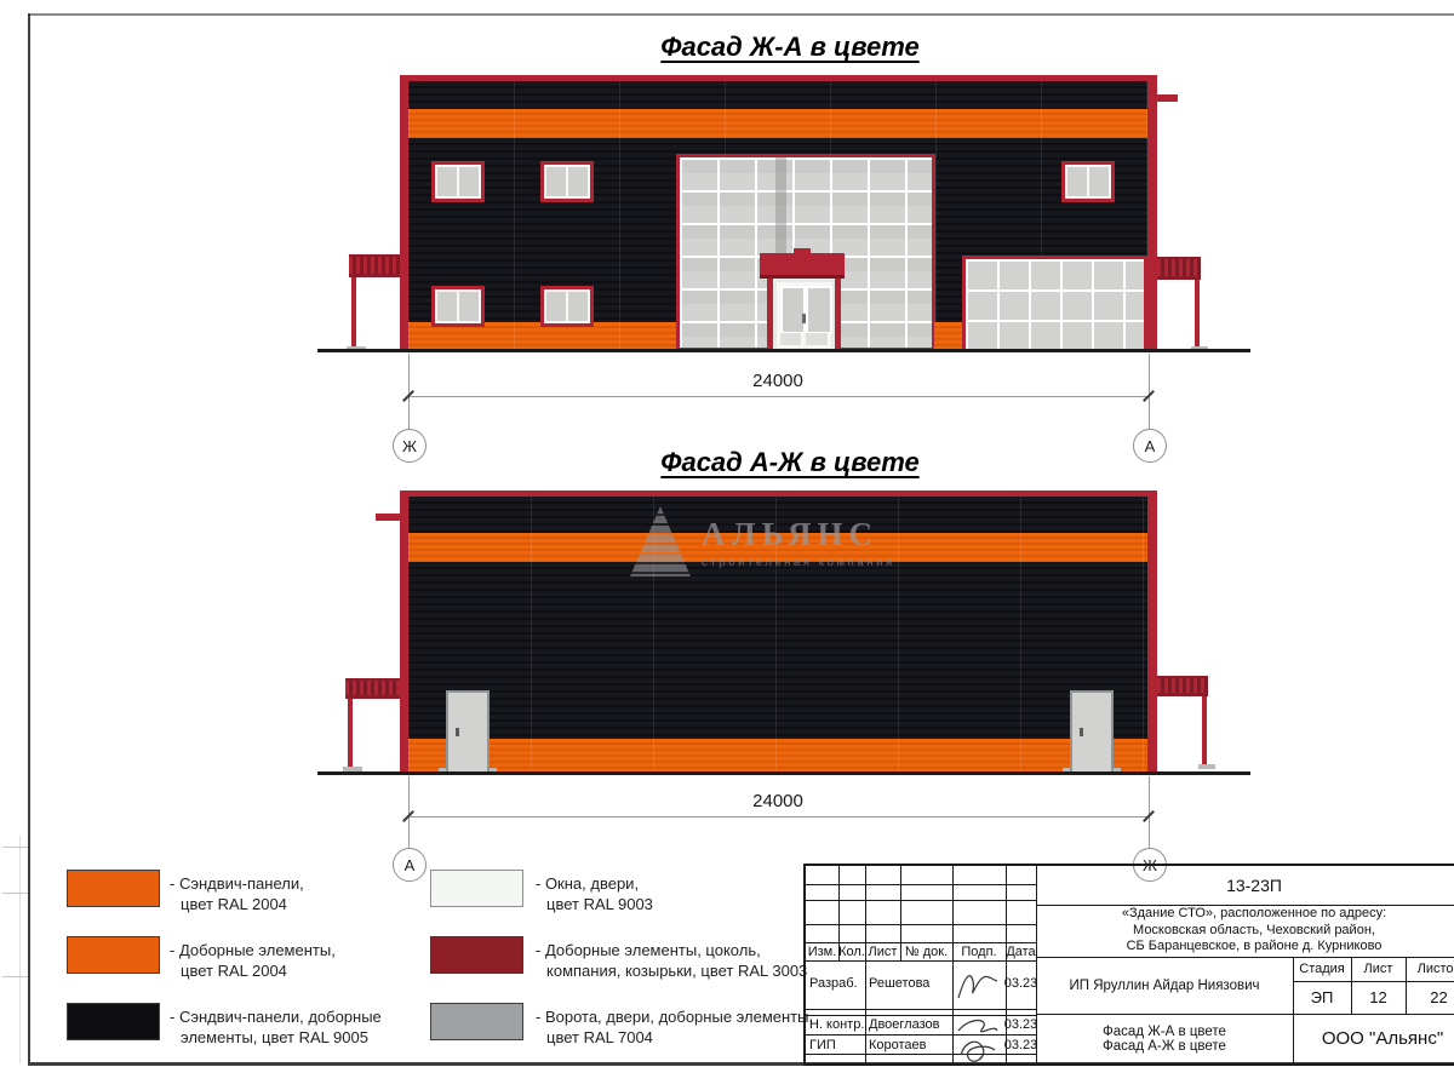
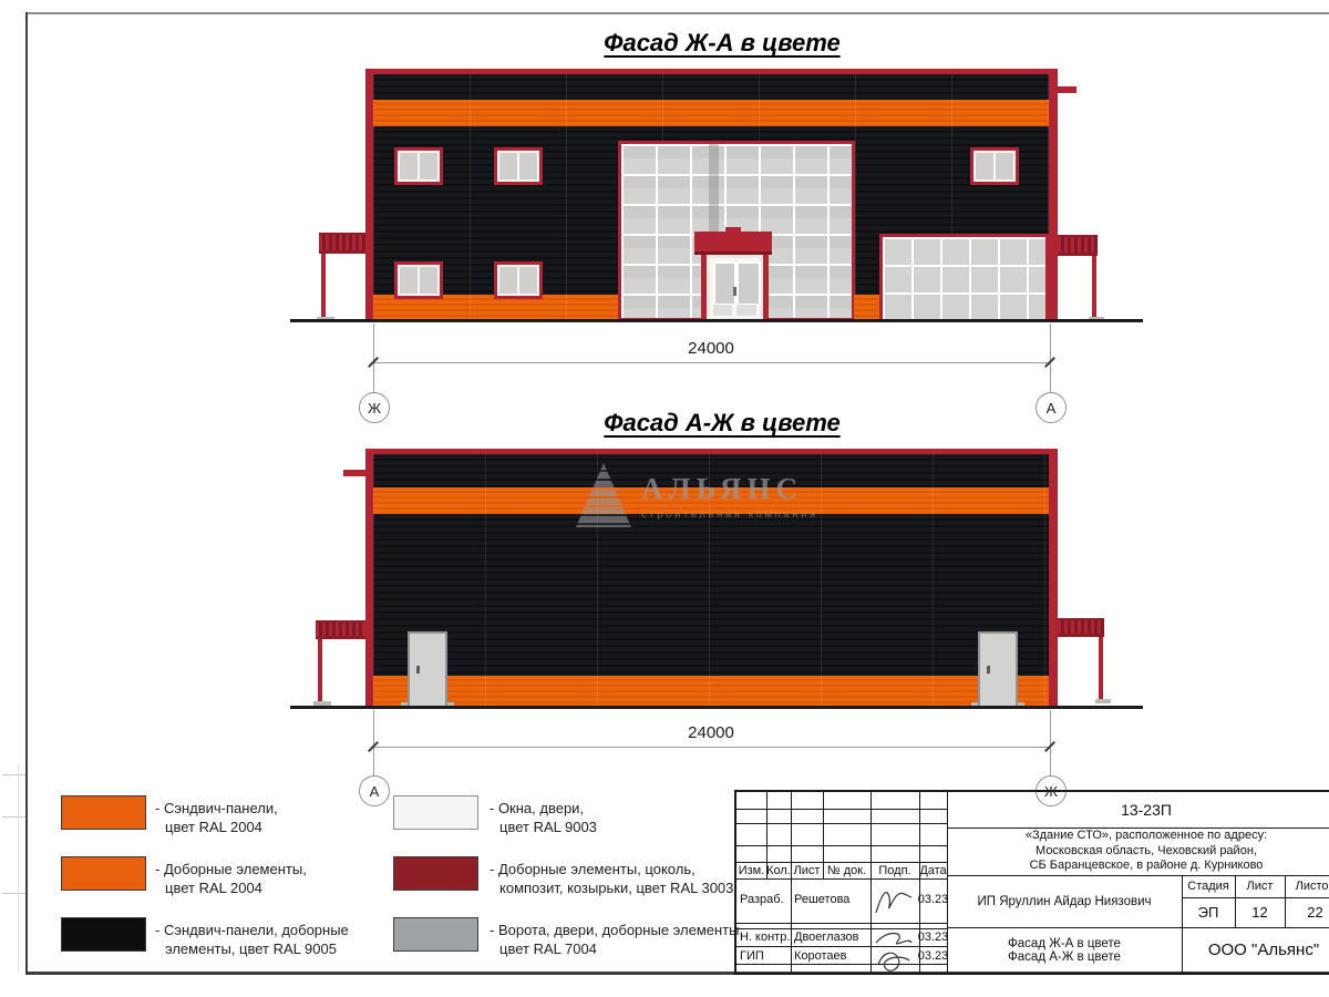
  Фасад Ж-А в цвете
  24000
  Ж
  А
  Фасад А-Ж в цвете
  АЛЬЯНС
  строительная компания
  24000
  А
  Ж
  - Сэндвич-панели,
  цвет RAL 2004
  - Доборные элементы,
  цвет RAL 2004
  - Сэндвич-панели, доборные
  элементы, цвет RAL 9005
  - Окна, двери,
  цвет RAL 9003
  - Доборные элементы, цоколь,
- компания, козырьки, цвет RAL 3003
+ композит, козырьки, цвет RAL 3003
  - Ворота, двери, доборные элементы,
  цвет RAL 7004
  Изм.
  Кол.
  Лист
  № док.
  Подп.
  Дата
  Разраб.
  Решетова
  03.23
  Н. контр.
  Двоеглазов
  03.23
  ГИП
  Коротаев
  03.23
  13-23П
  «Здание СТО», расположенное по адресу:
  Московская область, Чеховский район,
  СБ Баранцевское, в районе д. Курниково
  ИП Яруллин Айдар Ниязович
  Стадия
  Лист
  Листо
  ЭП
  12
  22
  Фасад Ж-А в цвете
  Фасад А-Ж в цвете
  ООО "Альянс"
